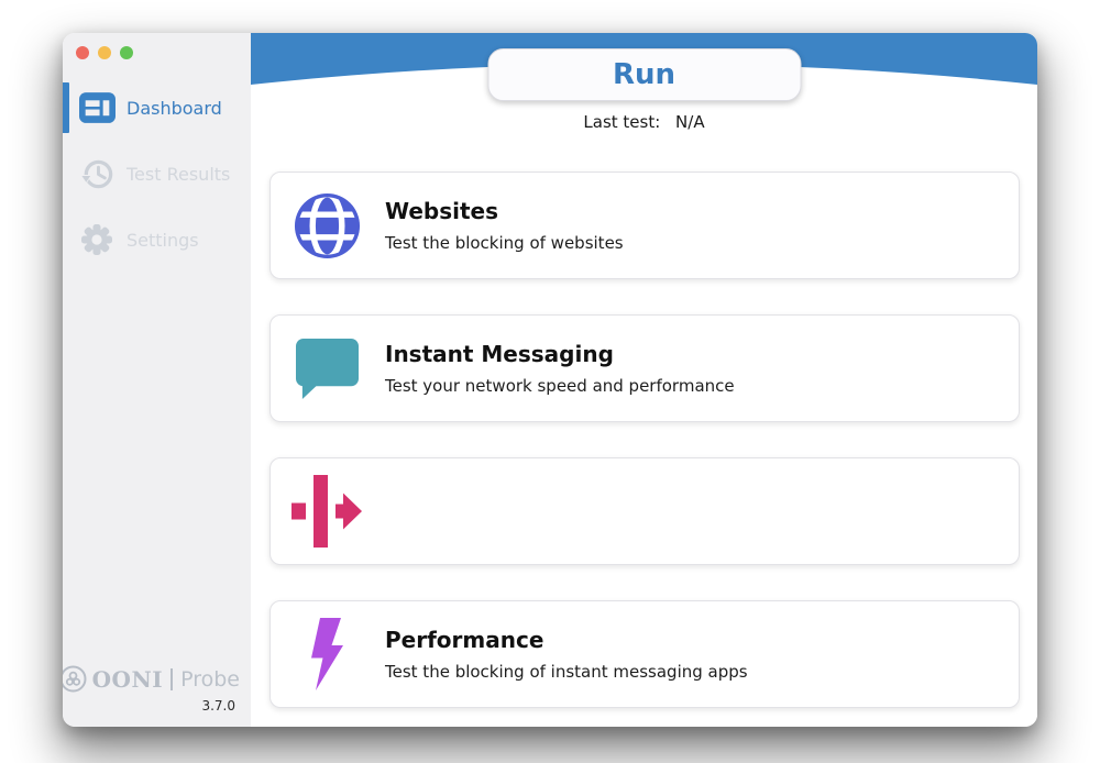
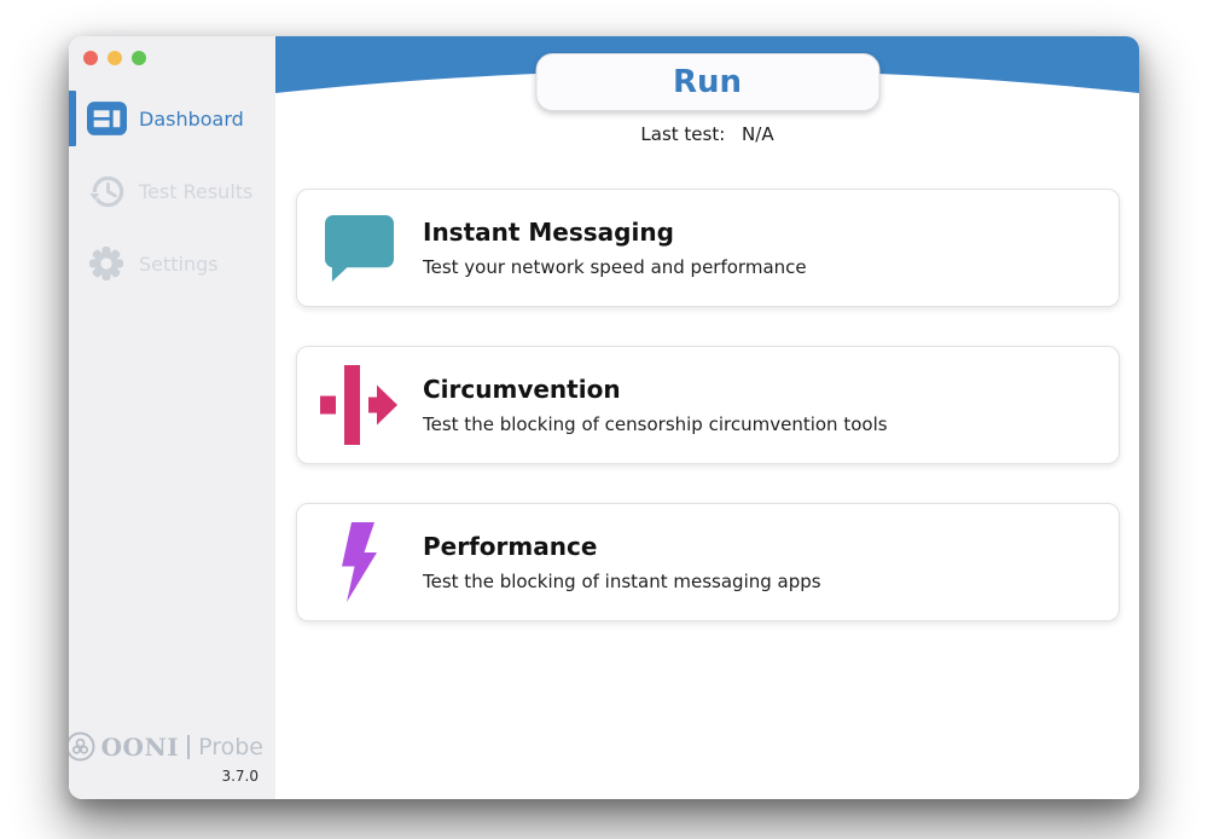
  Dashboard
  Test Results
  Settings
  OONI
  Probe
  3.7.0
  Run
  Last test: N/A
- Websites
- Test the blocking of websites
  Instant Messaging
  Test your network speed and performance
+ Circumvention
+ Test the blocking of censorship circumvention tools
  Performance
  Test the blocking of instant messaging apps
